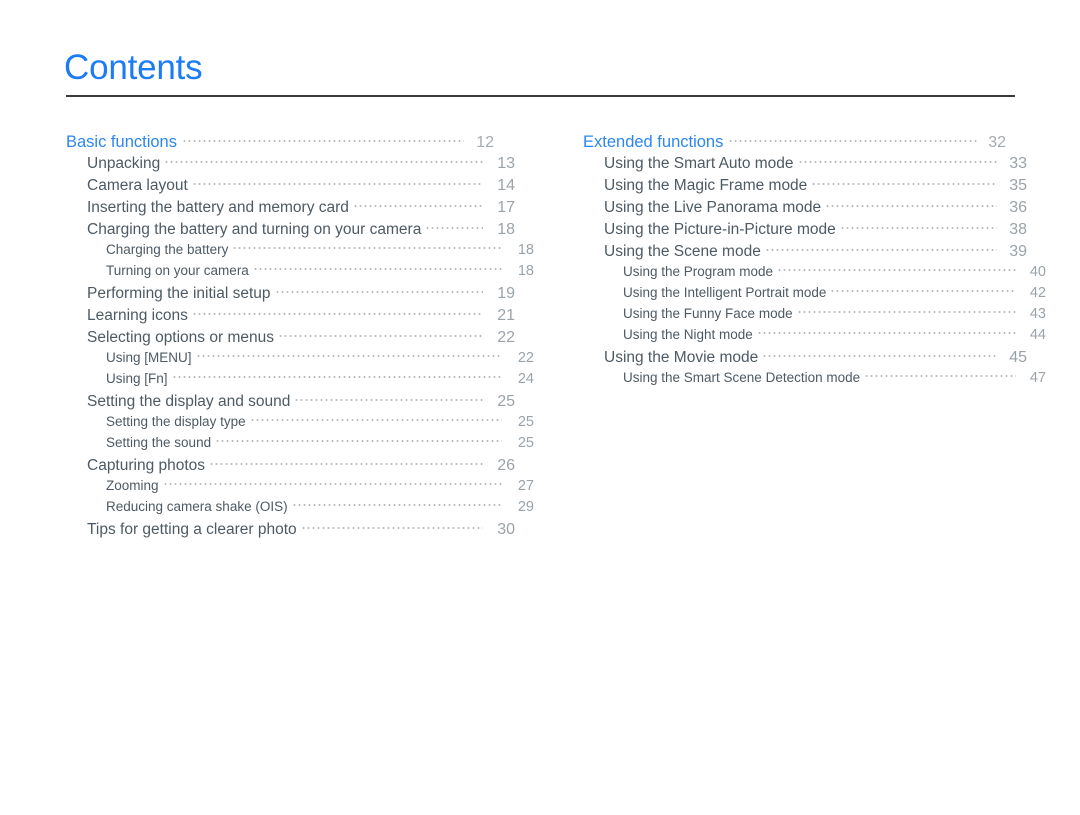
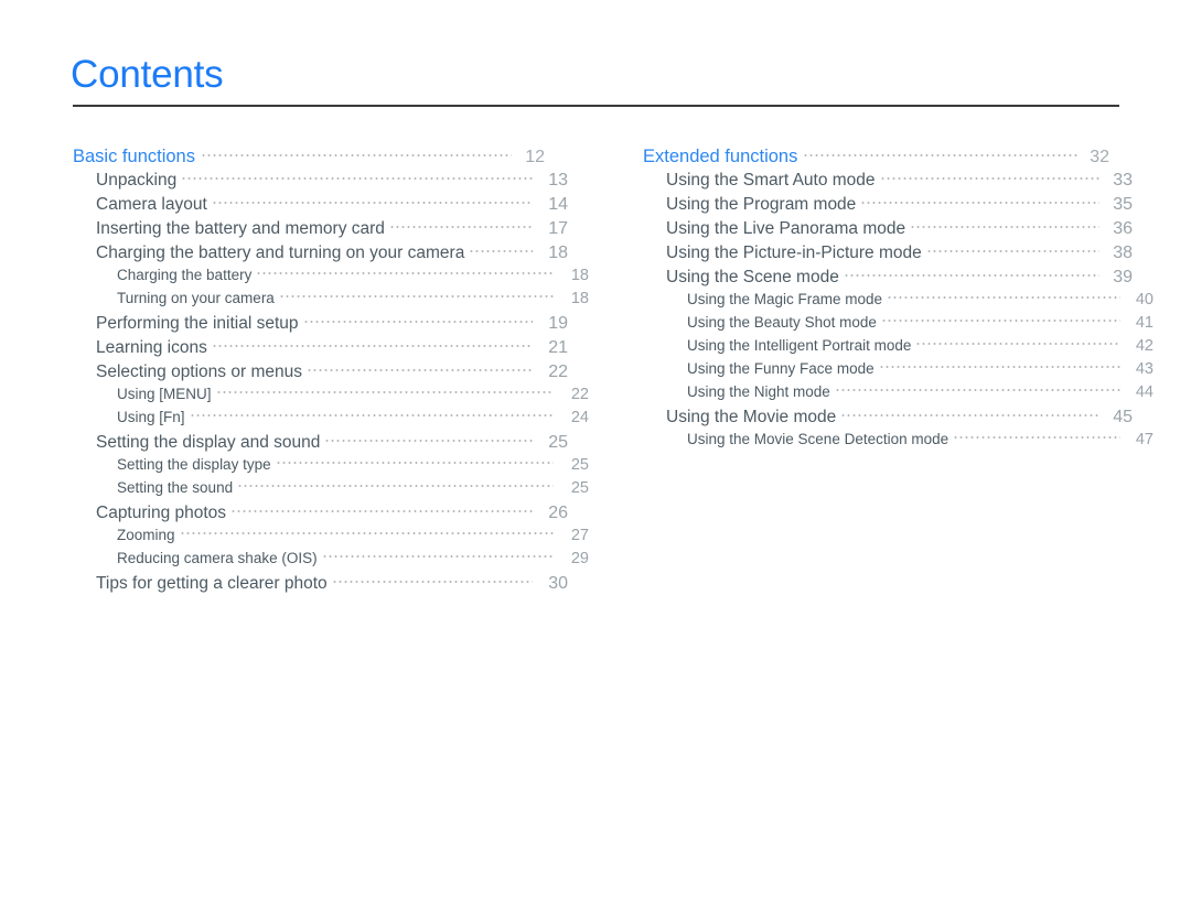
  Contents
  Basic functions
  12
  Unpacking
  13
  Camera layout
  14
  Inserting the battery and memory card
  17
  Charging the battery and turning on your camera
  18
  Charging the battery
  18
  Turning on your camera
  18
  Performing the initial setup
  19
  Learning icons
  21
  Selecting options or menus
  22
  Using [MENU]
  22
  Using [Fn]
  24
  Setting the display and sound
  25
  Setting the display type
  25
  Setting the sound
  25
  Capturing photos
  26
  Zooming
  27
  Reducing camera shake (OIS)
  29
  Tips for getting a clearer photo
  30
  Extended functions
  32
  Using the Smart Auto mode
  33
- Using the Magic Frame mode
+ Using the Program mode
  35
  Using the Live Panorama mode
  36
  Using the Picture-in-Picture mode
  38
  Using the Scene mode
  39
- Using the Program mode
+ Using the Magic Frame mode
  40
+ Using the Beauty Shot mode
+ 41
  Using the Intelligent Portrait mode
  42
  Using the Funny Face mode
  43
  Using the Night mode
  44
  Using the Movie mode
  45
- Using the Smart Scene Detection mode
+ Using the Movie Scene Detection mode
  47
